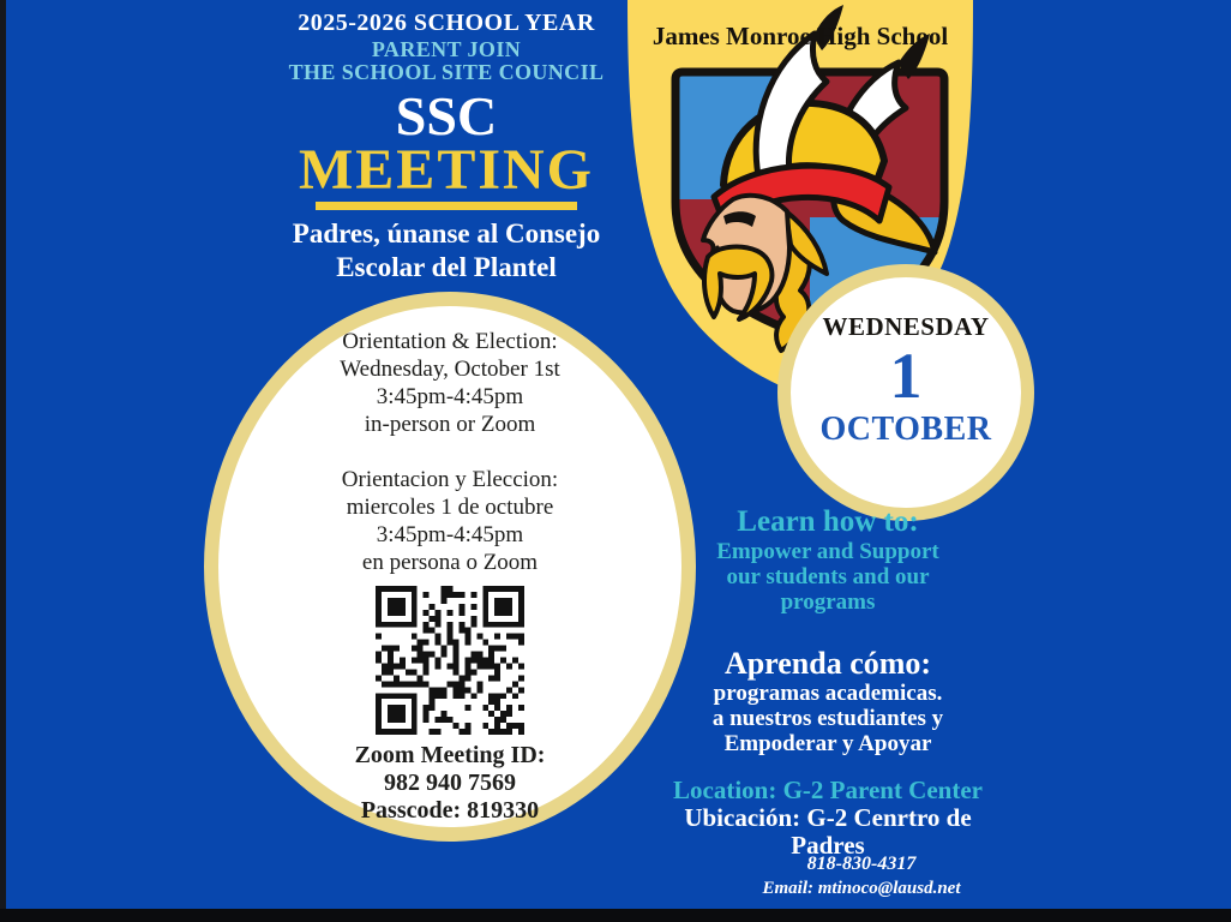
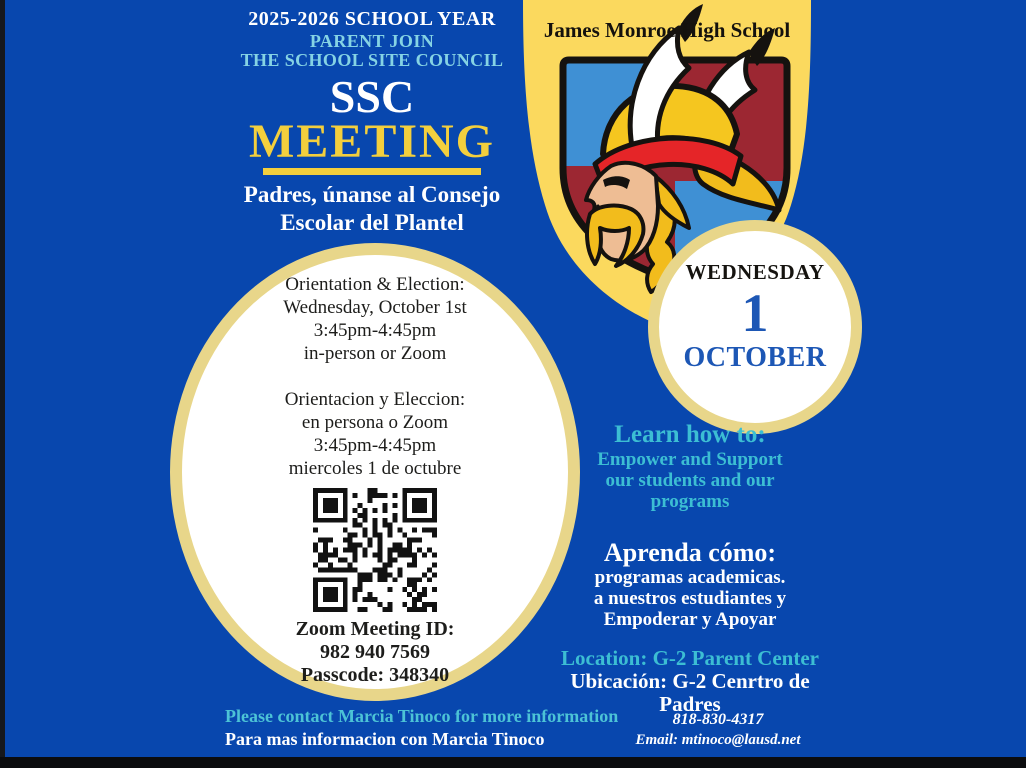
  James Monroe High School
  2025-2026 SCHOOL YEAR
  PARENT JOIN
  THE SCHOOL SITE COUNCIL
  SSC
  MEETING
  Padres, únanse al Consejo
  Escolar del Plantel
  Orientation & Election:
  Wednesday, October 1st
  3:45pm-4:45pm
  in-person or Zoom
  Orientacion y Eleccion:
- miercoles 1 de octubre
+ en persona o Zoom
  3:45pm-4:45pm
- en persona o Zoom
+ miercoles 1 de octubre
  Zoom Meeting ID:
  982 940 7569
- Passcode: 819330
+ Passcode: 348340
  WEDNESDAY
  1
  OCTOBER
  Learn how to:
  Empower and Support
  our students and our
  programs
  Aprenda cómo:
  programas academicas.
  a nuestros estudiantes y
  Empoderar y Apoyar
  Location: G-2 Parent Center
  Ubicación: G-2 Cenrtro de
  Padres
+ Please contact Marcia Tinoco for more information
+ Para mas informacion con Marcia Tinoco
  818-830-4317
  Email: mtinoco@lausd.net
